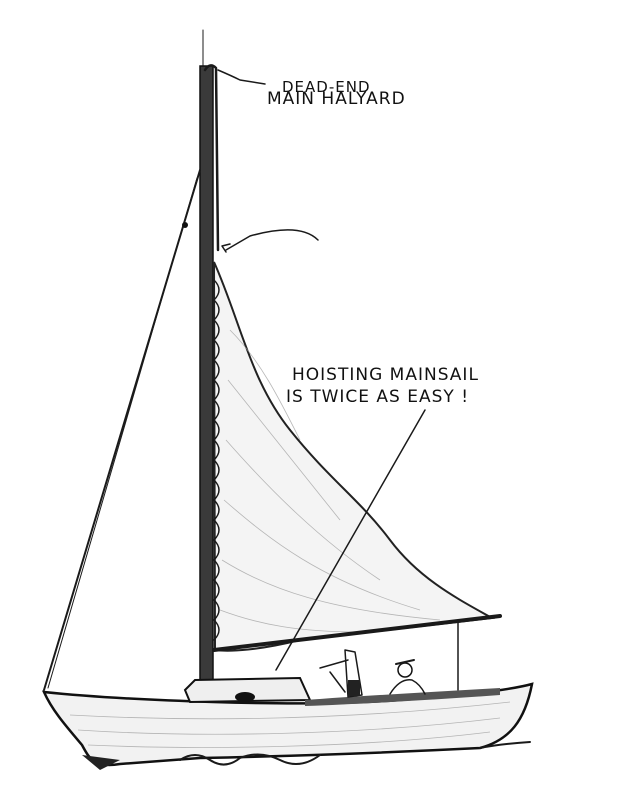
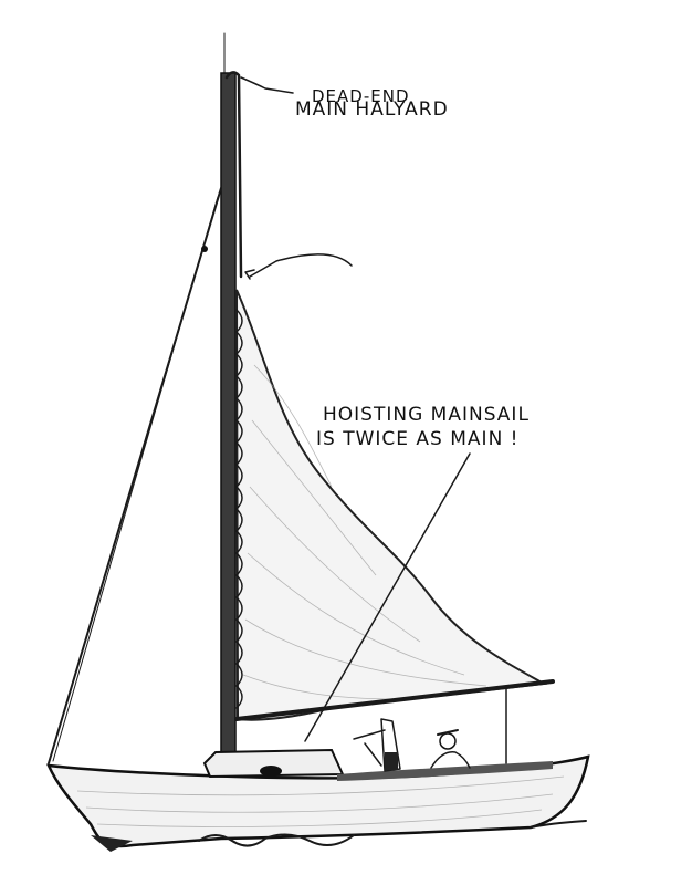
  DEAD-END
  MAIN HALYARD
  HOISTING MAINSAIL
- IS TWICE AS EASY !
+ IS TWICE AS MAIN !
